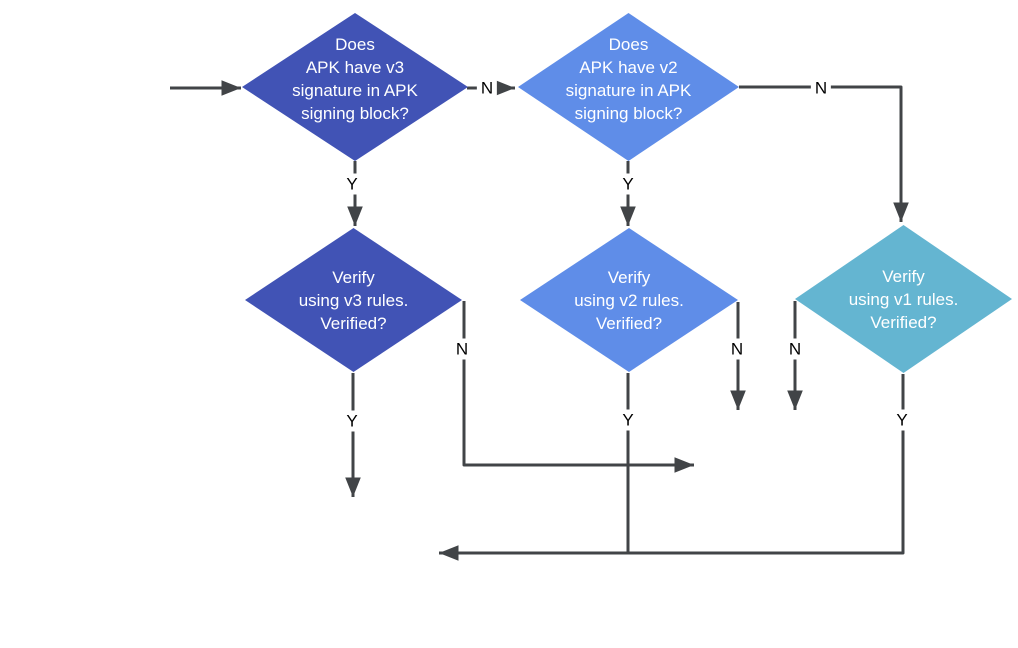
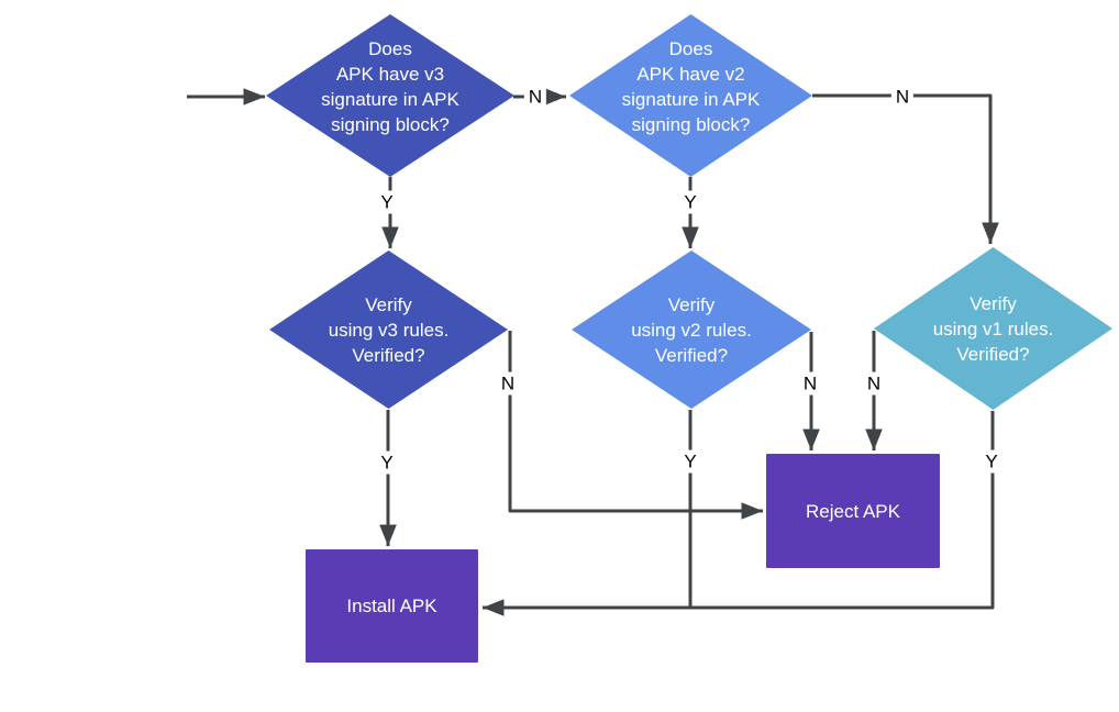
+ Reject APK
+ Install APK
  Does
  APK have v3
  signature in APK
  signing block?
  Does
  APK have v2
  signature in APK
  signing block?
  Verify
  using v3 rules.
  Verified?
  Verify
  using v2 rules.
  Verified?
  Verify
  using v1 rules.
  Verified?
  N
  Y
  N
  Y
  N
  Y
  N
  Y
  N
  Y
